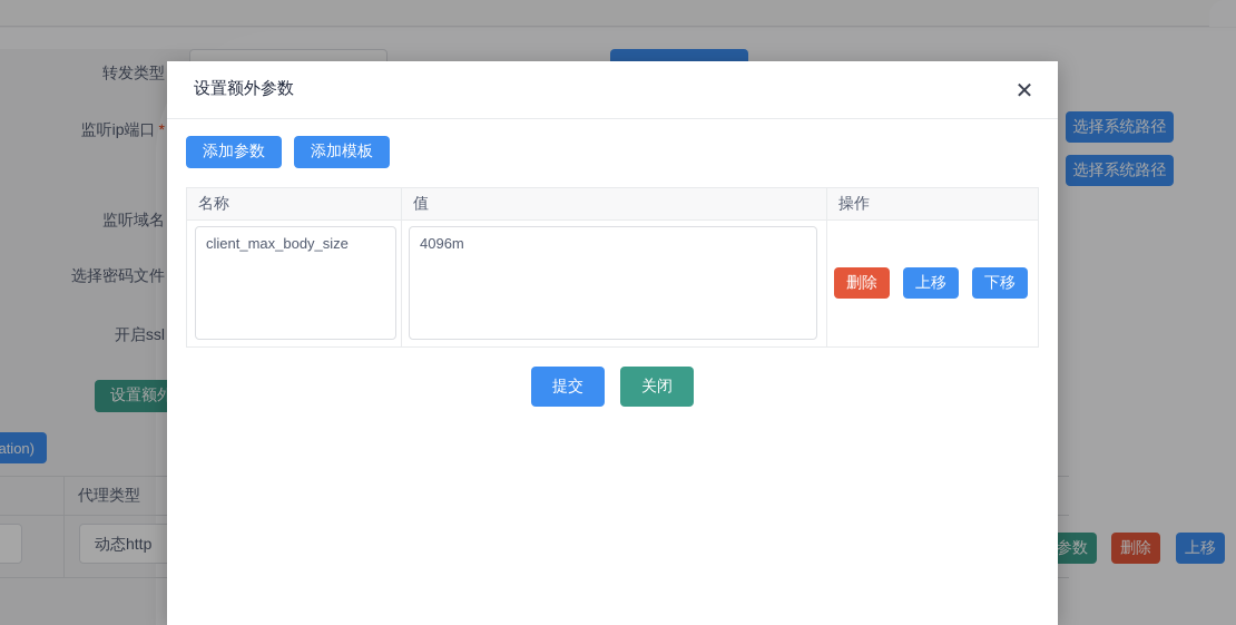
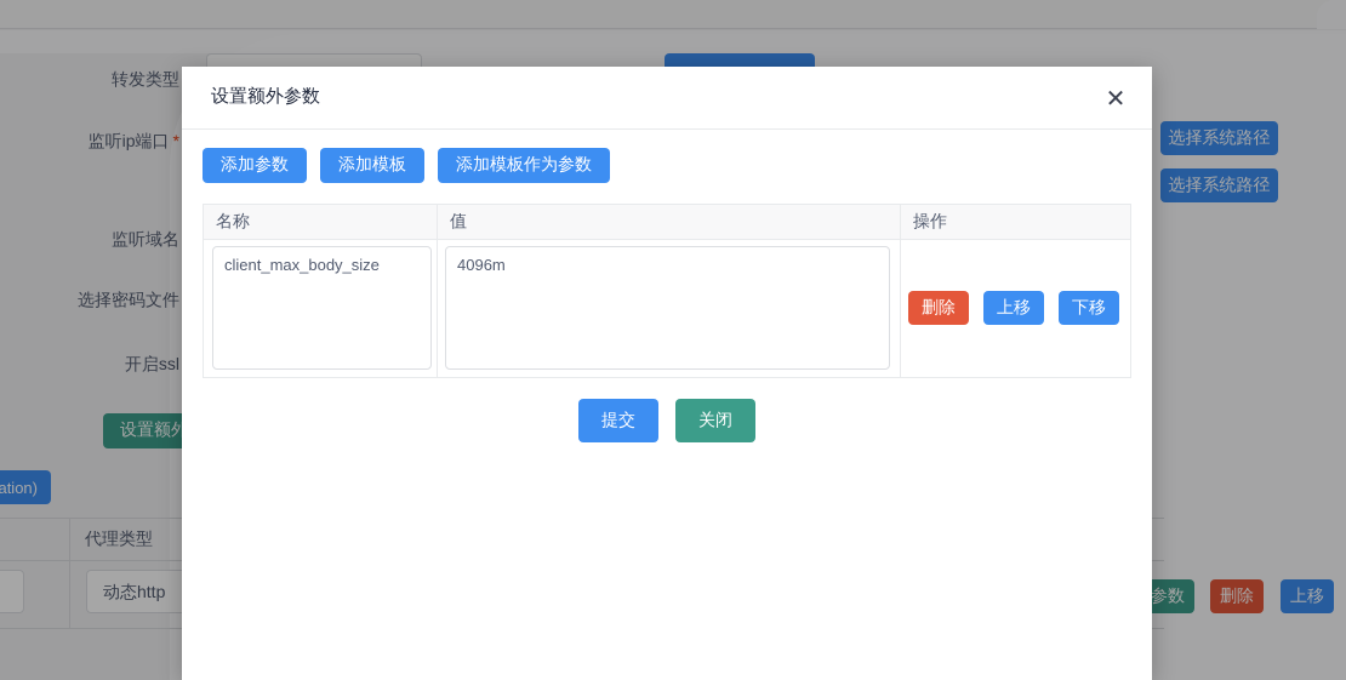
  转发类型
  监听ip端口 *
  选择系统路径
  选择系统路径
  监听域名
  选择密码文件
  开启ssl
  ation)
  代理类型
  动态http
  删除
  上移
  设置额外参数
  ✕
  添加参数
  添加模板
+ 添加模板作为参数
  名称
  值
  操作
  client_max_body_size
  4096m
  删除
  上移
  下移
  提交
  关闭
